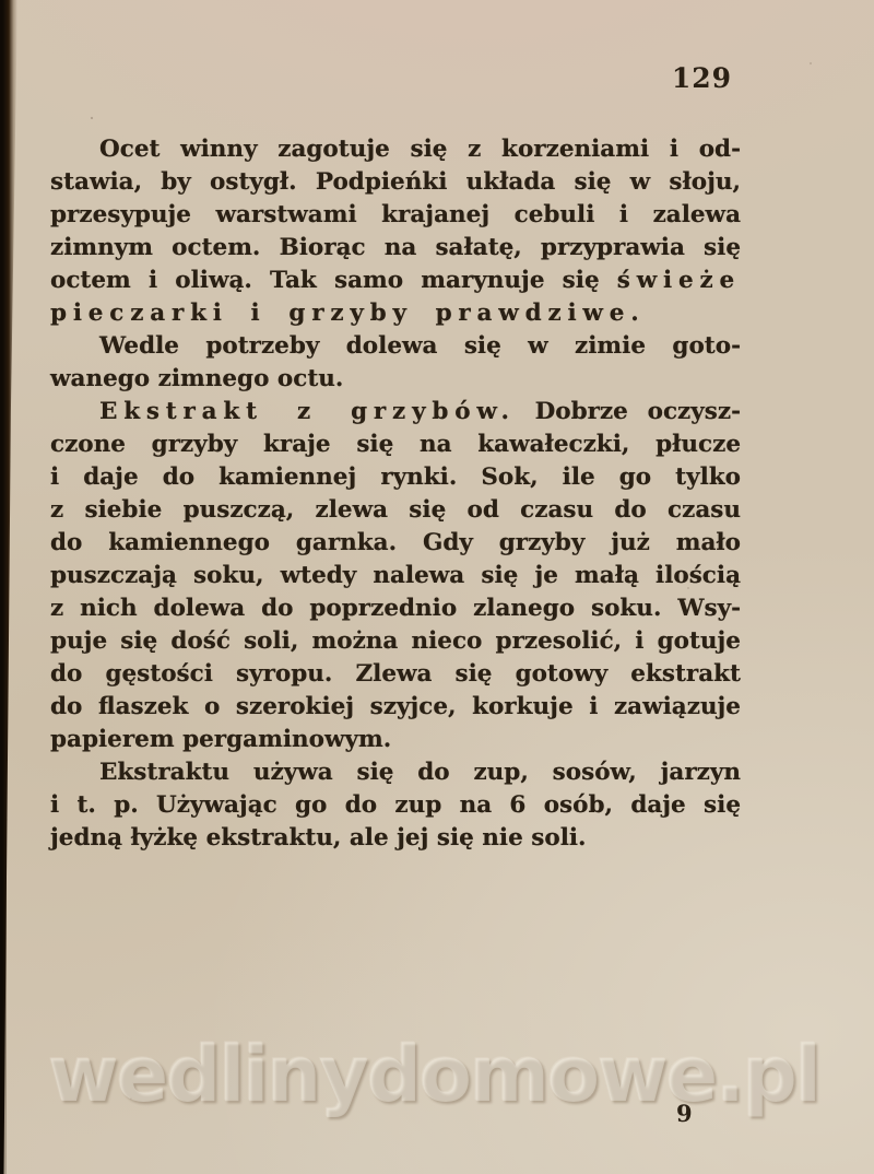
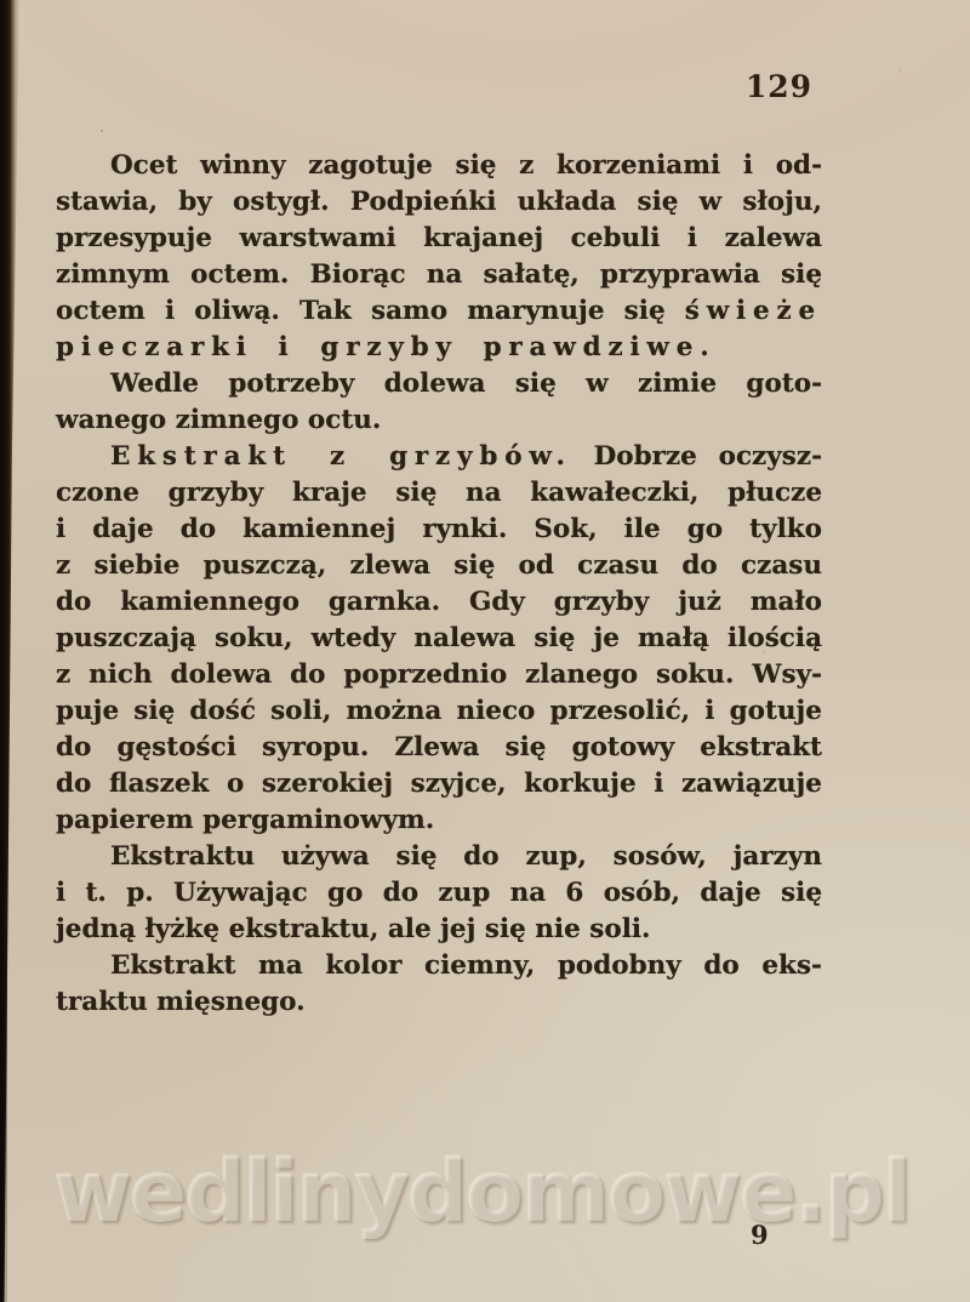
  129
  Ocet winny zagotuje się z korzeniami i od-
  stawia, by ostygł. Podpieńki układa się w słoju,
  przesypuje warstwami krajanej cebuli i zalewa
  zimnym octem. Biorąc na sałatę, przyprawia się
  octem i oliwą. Tak samo marynuje się świeże
  pieczarki i grzyby prawdziwe.
  Wedle potrzeby dolewa się w zimie goto-
  wanego zimnego octu.
  Ekstrakt z grzybów. Dobrze oczysz-
  czone grzyby kraje się na kawałeczki, płucze
  i daje do kamiennej rynki. Sok, ile go tylko
  z siebie puszczą, zlewa się od czasu do czasu
  do kamiennego garnka. Gdy grzyby już mało
  puszczają soku, wtedy nalewa się je małą ilością
  z nich dolewa do poprzednio zlanego soku. Wsy-
  puje się dość soli, można nieco przesolić, i gotuje
  do gęstości syropu. Zlewa się gotowy ekstrakt
  do flaszek o szerokiej szyjce, korkuje i zawiązuje
  papierem pergaminowym.
  Ekstraktu używa się do zup, sosów, jarzyn
  i t. p. Używając go do zup na 6 osób, daje się
  jedną łyżkę ekstraktu, ale jej się nie soli.
+ Ekstrakt ma kolor ciemny, podobny do eks-
+ traktu mięsnego.
  9
  wedlinydomowe.pl
